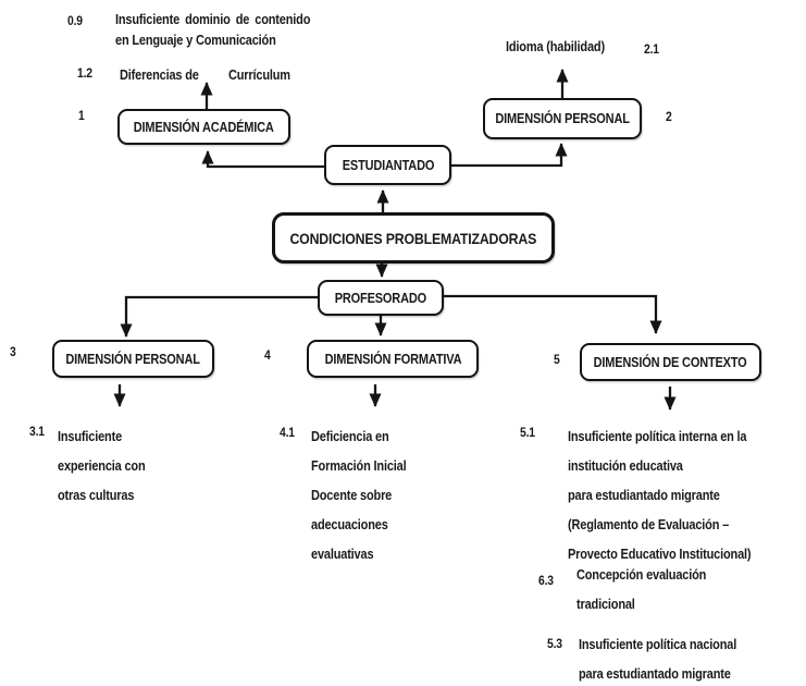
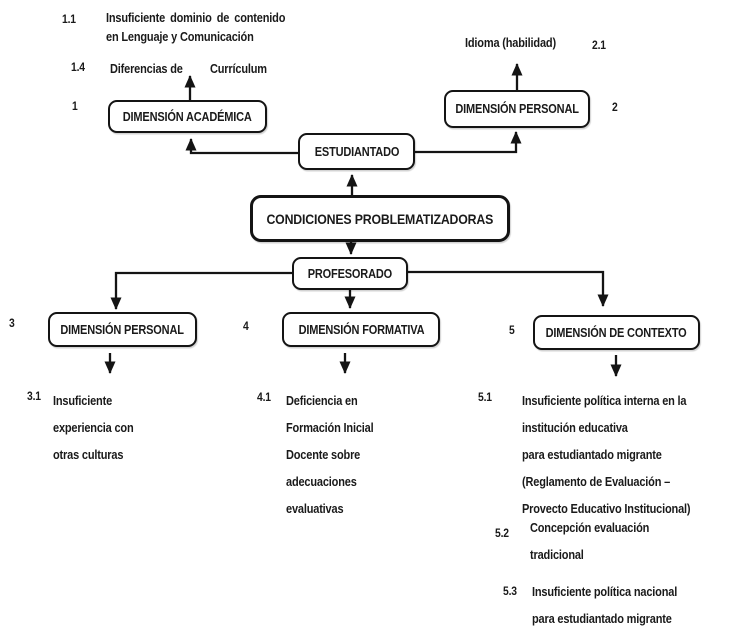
  DIMENSIÓN ACADÉMICA
  DIMENSIÓN PERSONAL
  ESTUDIANTADO
  CONDICIONES PROBLEMATIZADORAS
  PROFESORADO
  DIMENSIÓN PERSONAL
  DIMENSIÓN FORMATIVA
  DIMENSIÓN DE CONTEXTO
  1
- 0.9
+ 1.1
- 1.2
+ 1.4
  2
  2.1
  3
  3.1
  4
  4.1
  5
  5.1
- 6.3
+ 5.2
  5.3
  Insuficiente dominio de contenido
  en Lenguaje y Comunicación
  Diferencias de
  Currículum
  Idioma (habilidad)
  Insuficiente
  experiencia con
  otras culturas
  Deficiencia en
  Formación Inicial
  Docente sobre
  adecuaciones
  evaluativas
  Insuficiente política interna en la
  institución educativa
  para estudiantado migrante
  (Reglamento de Evaluación –
  Provecto Educativo Institucional)
  Concepción evaluación
  tradicional
  Insuficiente política nacional
  para estudiantado migrante
